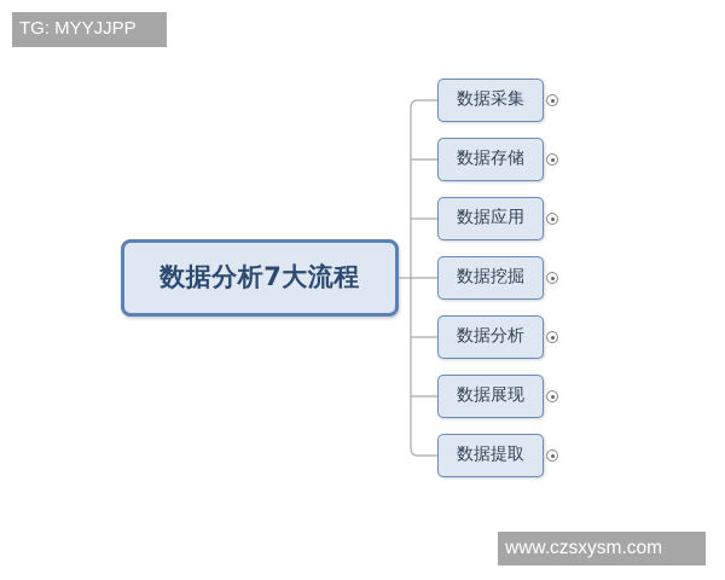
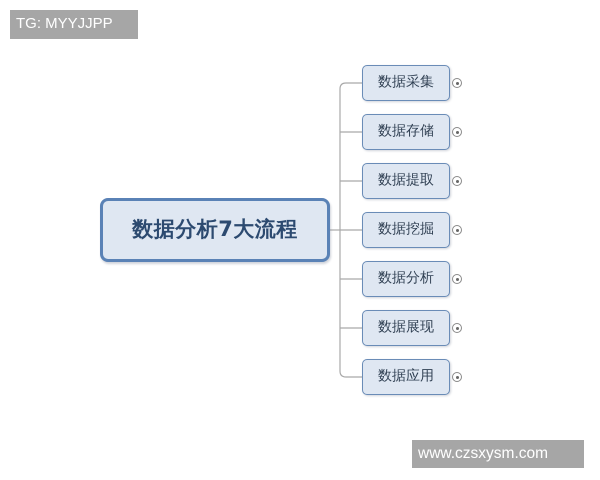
  TG: MYYJJPP
  数据分析7大流程
  数据采集
  数据存储
- 数据应用
+ 数据提取
  数据挖掘
  数据分析
  数据展现
- 数据提取
+ 数据应用
  www.czsxysm.com
